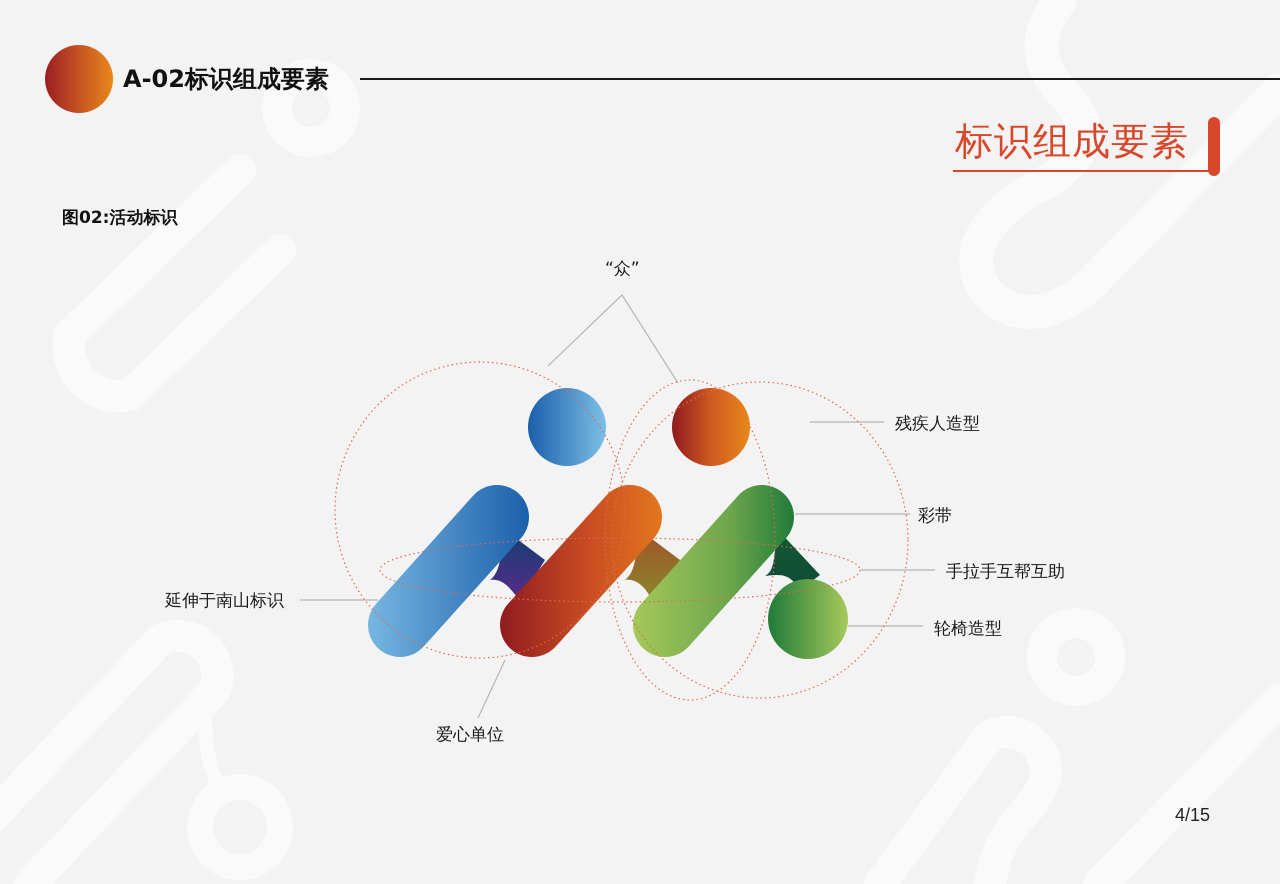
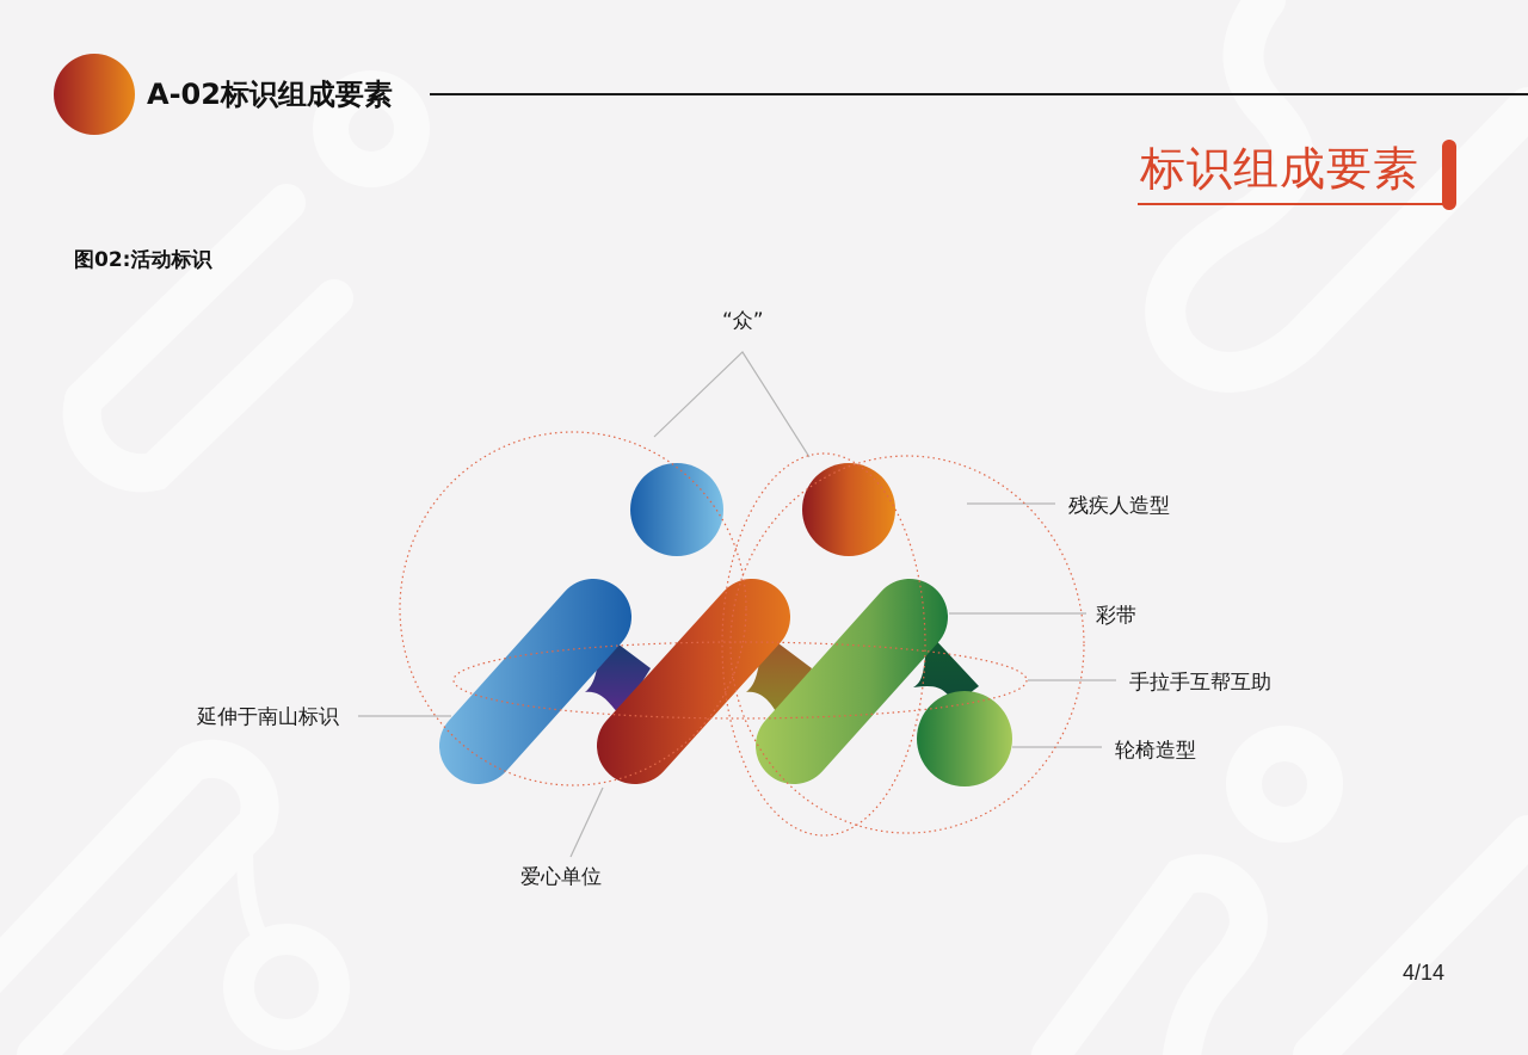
  A-02标识组成要素
  标识组成要素
  图02:活动标识
  “众”
  残疾人造型
  彩带
  手拉手互帮互助
  轮椅造型
  延伸于南山标识
  爱心单位
- 4/15
+ 4/14
